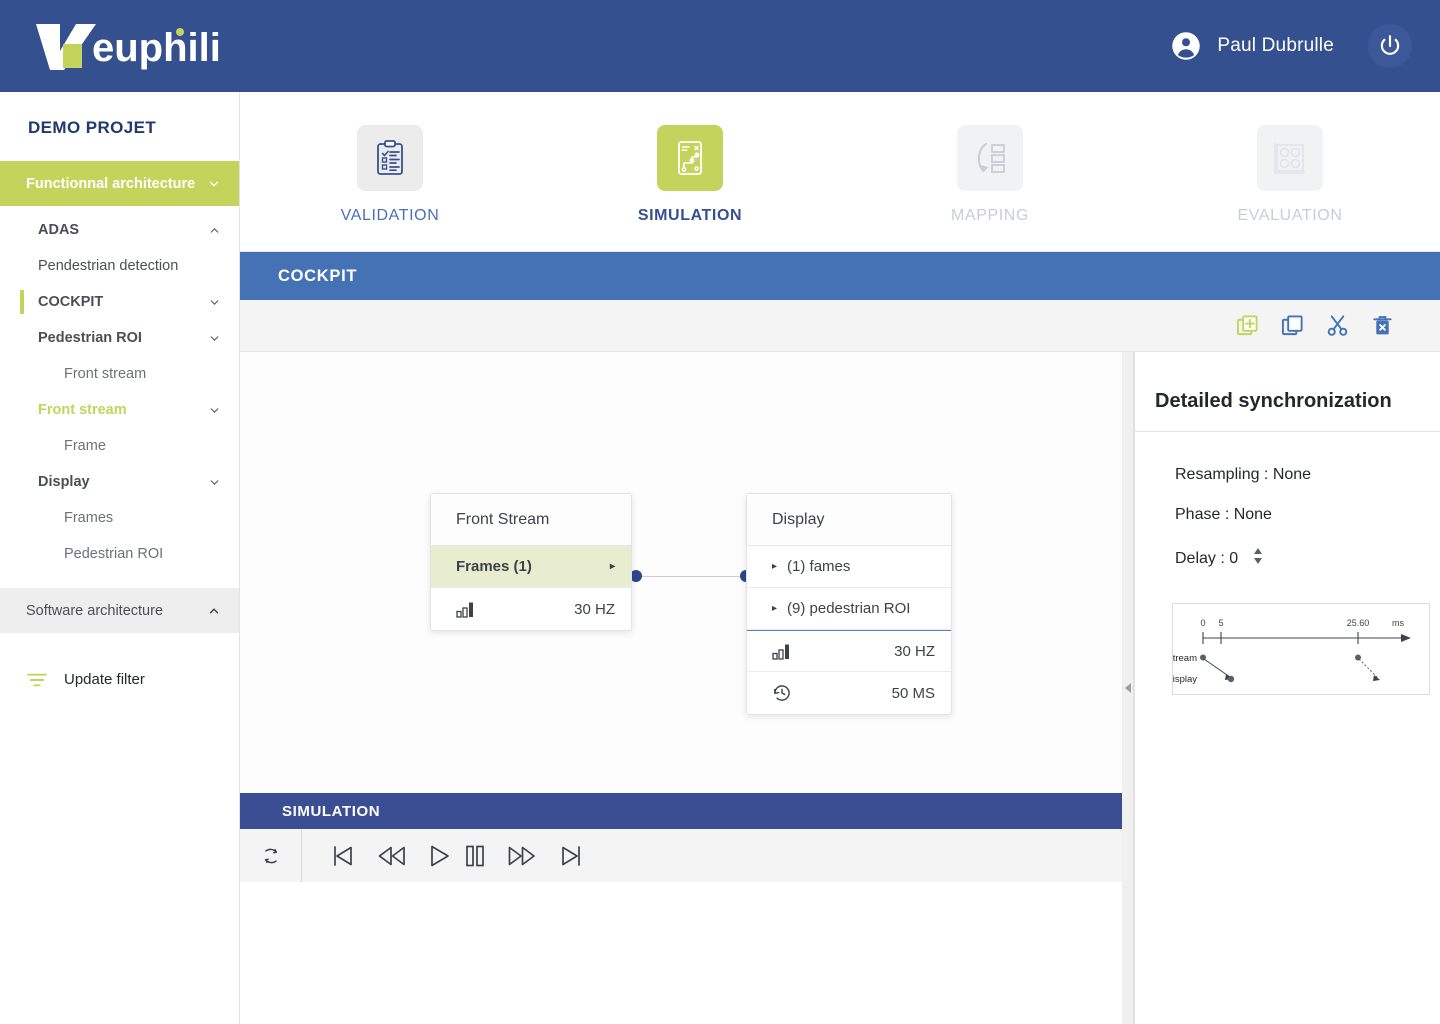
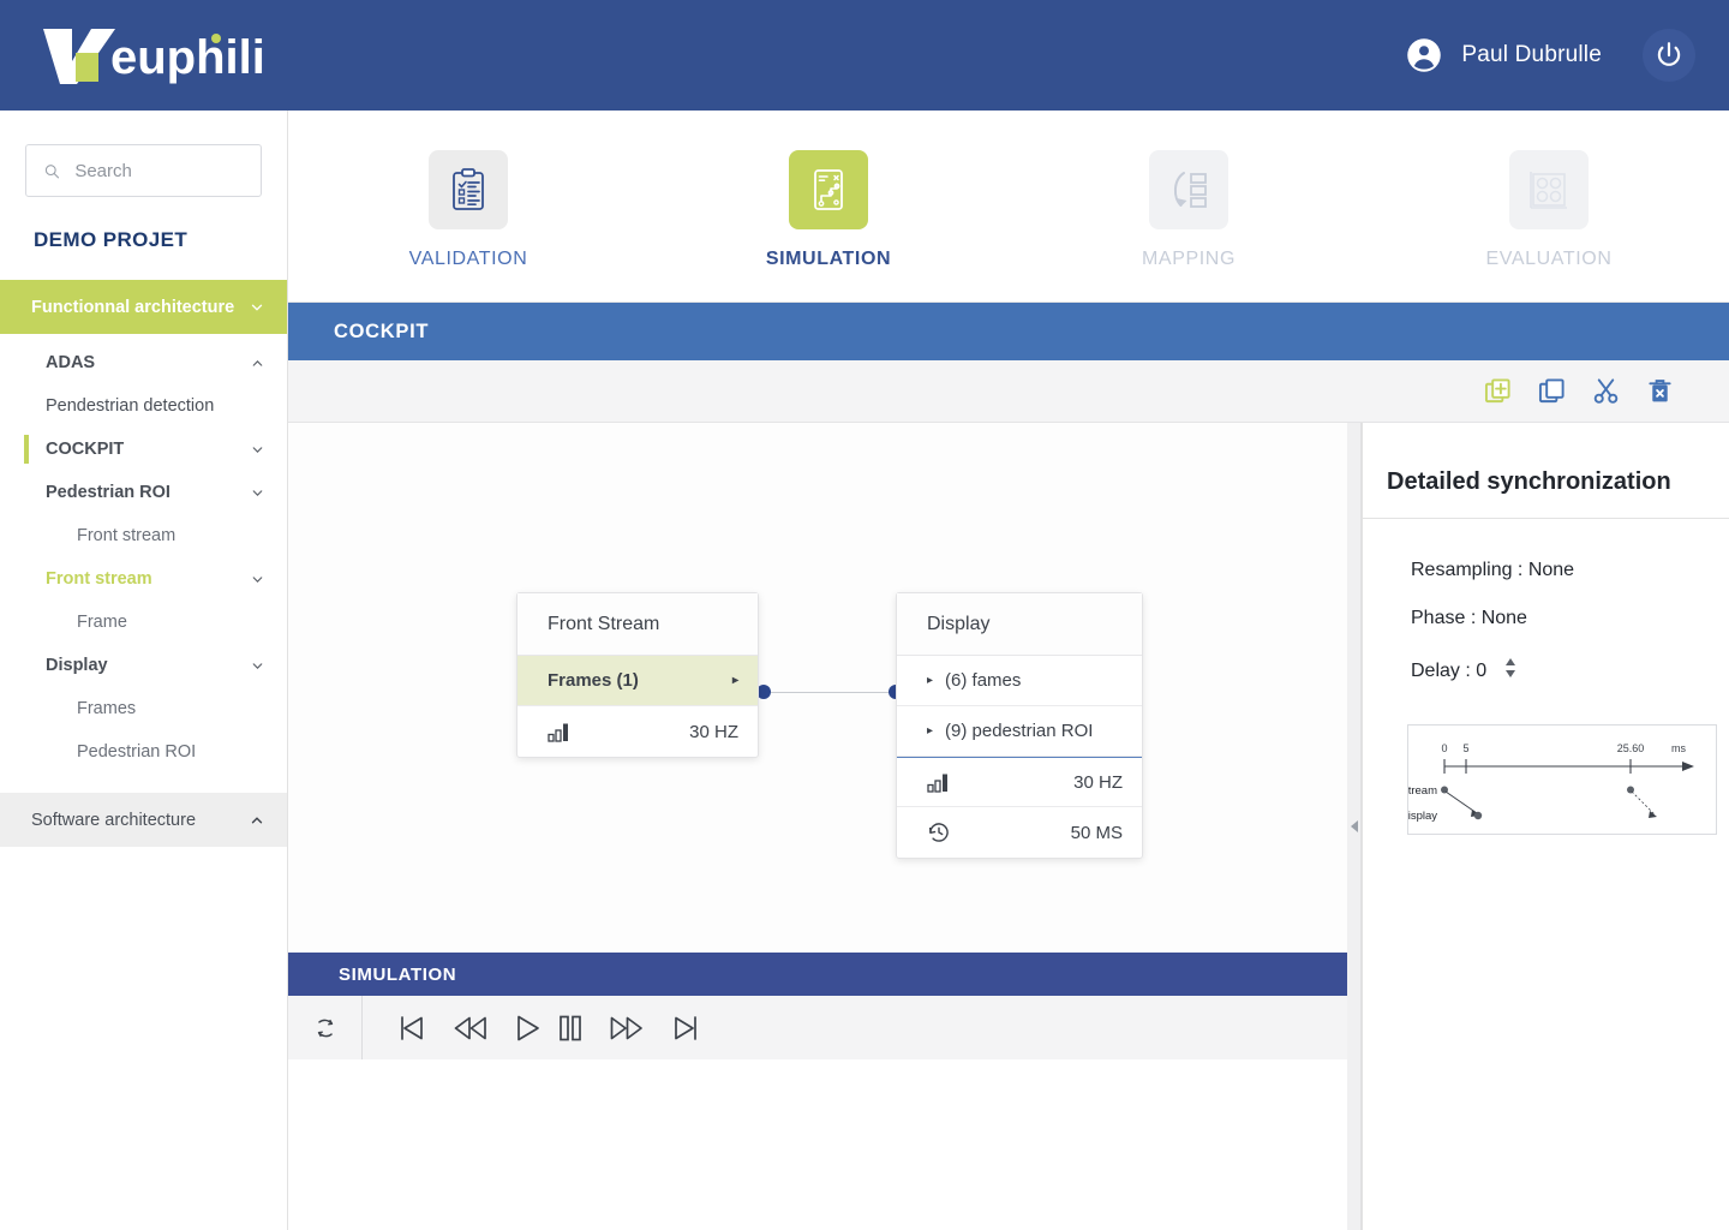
  euphili
  Paul Dubrulle
+ Search
  DEMO PROJET
  Functionnal architecture
  ADAS
  Pendestrian detection
  COCKPIT
  Pedestrian ROI
  Front stream
  Front stream
  Frame
  Display
  Frames
  Pedestrian ROI
  Software architecture
- Update filter
  VALIDATION
  SIMULATION
  MAPPING
  EVALUATION
  COCKPIT
  Front Stream
  Frames (1)
  ▸
  30 HZ
  Display
  ▸
- (1) fames
+ (6) fames
  ▸
  (9) pedestrian ROI
  30 HZ
  50 MS
  SIMULATION
  Detailed synchronization
  Resampling : None
  Phase : None
  Delay : 0
  0
  5
  25.60
  ms
  isplay
